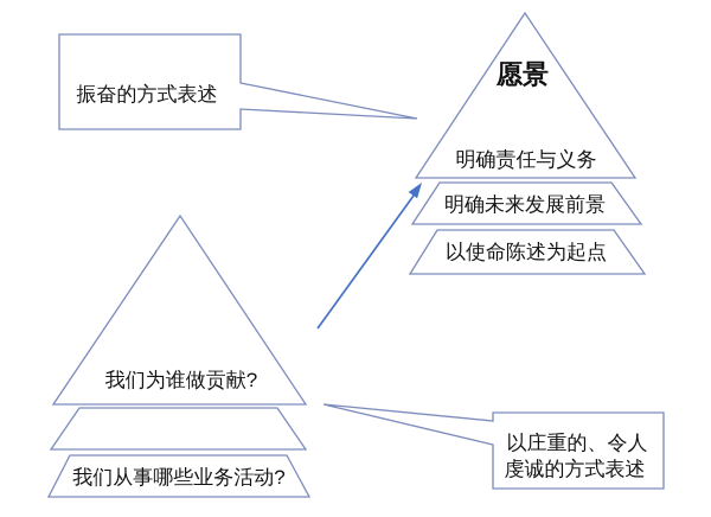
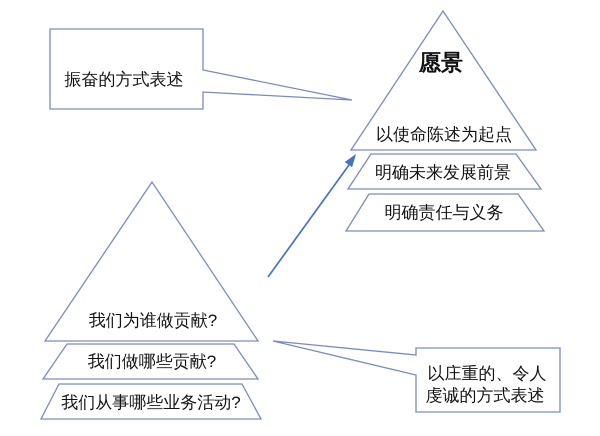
  振奋的方式表述
  愿景
- 明确责任与义务
+ 以使命陈述为起点
  明确未来发展前景
- 以使命陈述为起点
+ 明确责任与义务
  我们为谁做贡献?
+ 我们做哪些贡献?
  我们从事哪些业务活动?
  以庄重的、令人
  虔诚的方式表述
